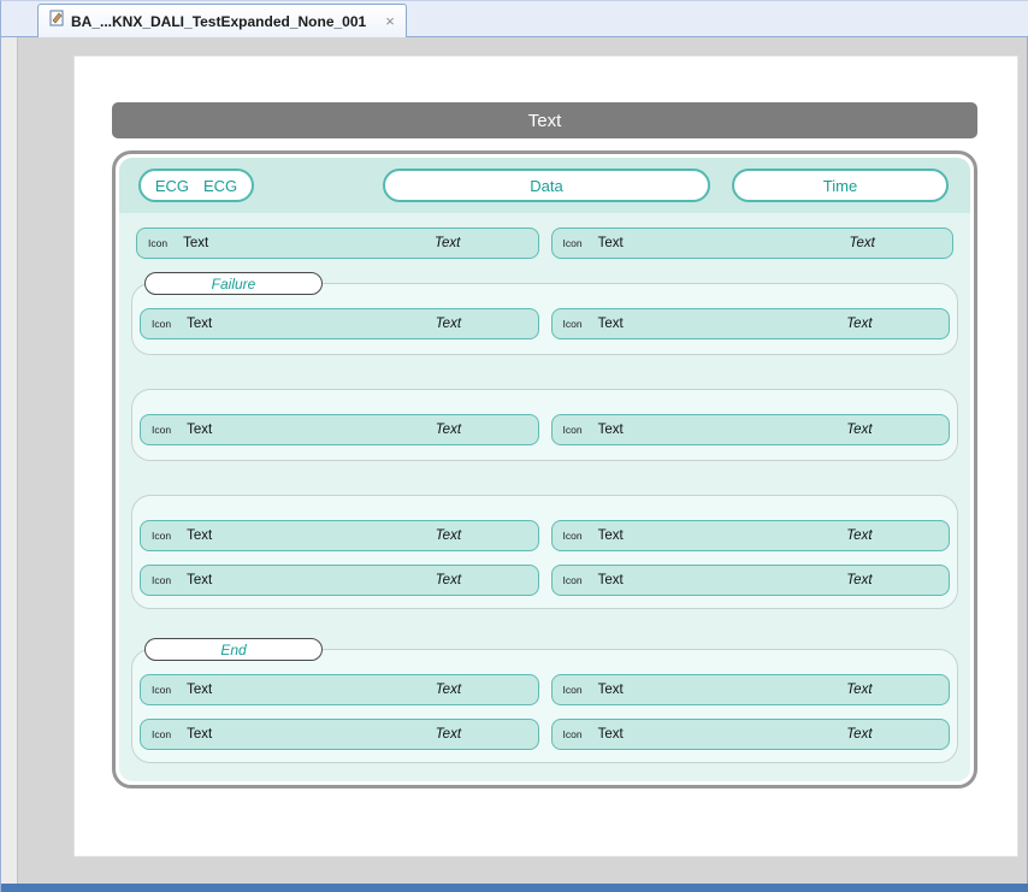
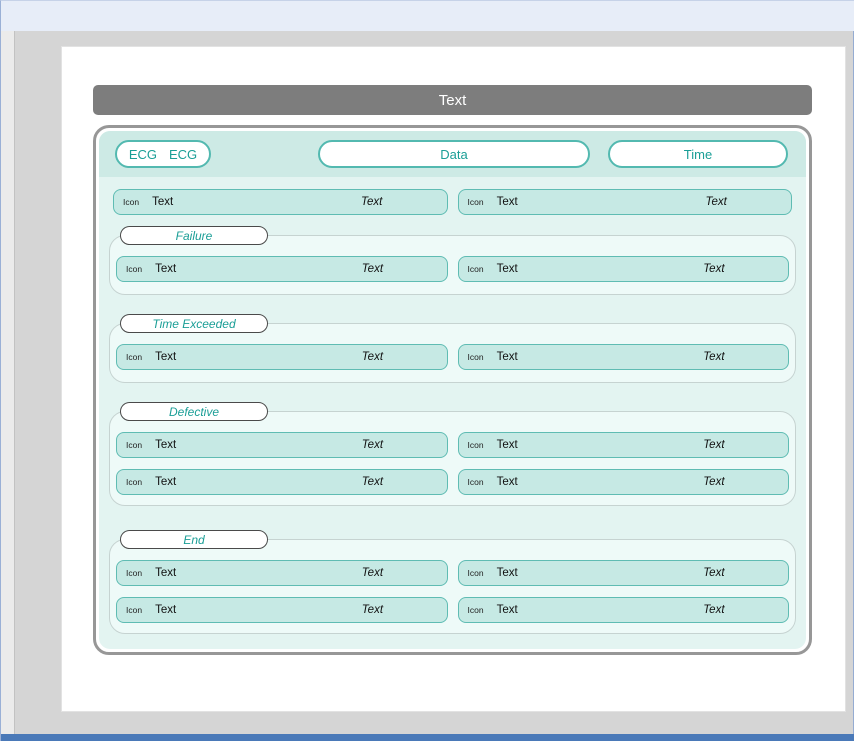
- BA_...KNX_DALI_TestExpanded_None_001
- ×
  Text
  ECG
  ECG
  Data
  Time
  Icon
  Text
  Text
  Icon
  Text
  Text
  Failure
  Icon
  Text
  Text
  Icon
  Text
  Text
+ Time Exceeded
  Icon
  Text
  Text
  Icon
  Text
  Text
+ Defective
  Icon
  Text
  Text
  Icon
  Text
  Text
  Icon
  Text
  Text
  Icon
  Text
  Text
  End
  Icon
  Text
  Text
  Icon
  Text
  Text
  Icon
  Text
  Text
  Icon
  Text
  Text
